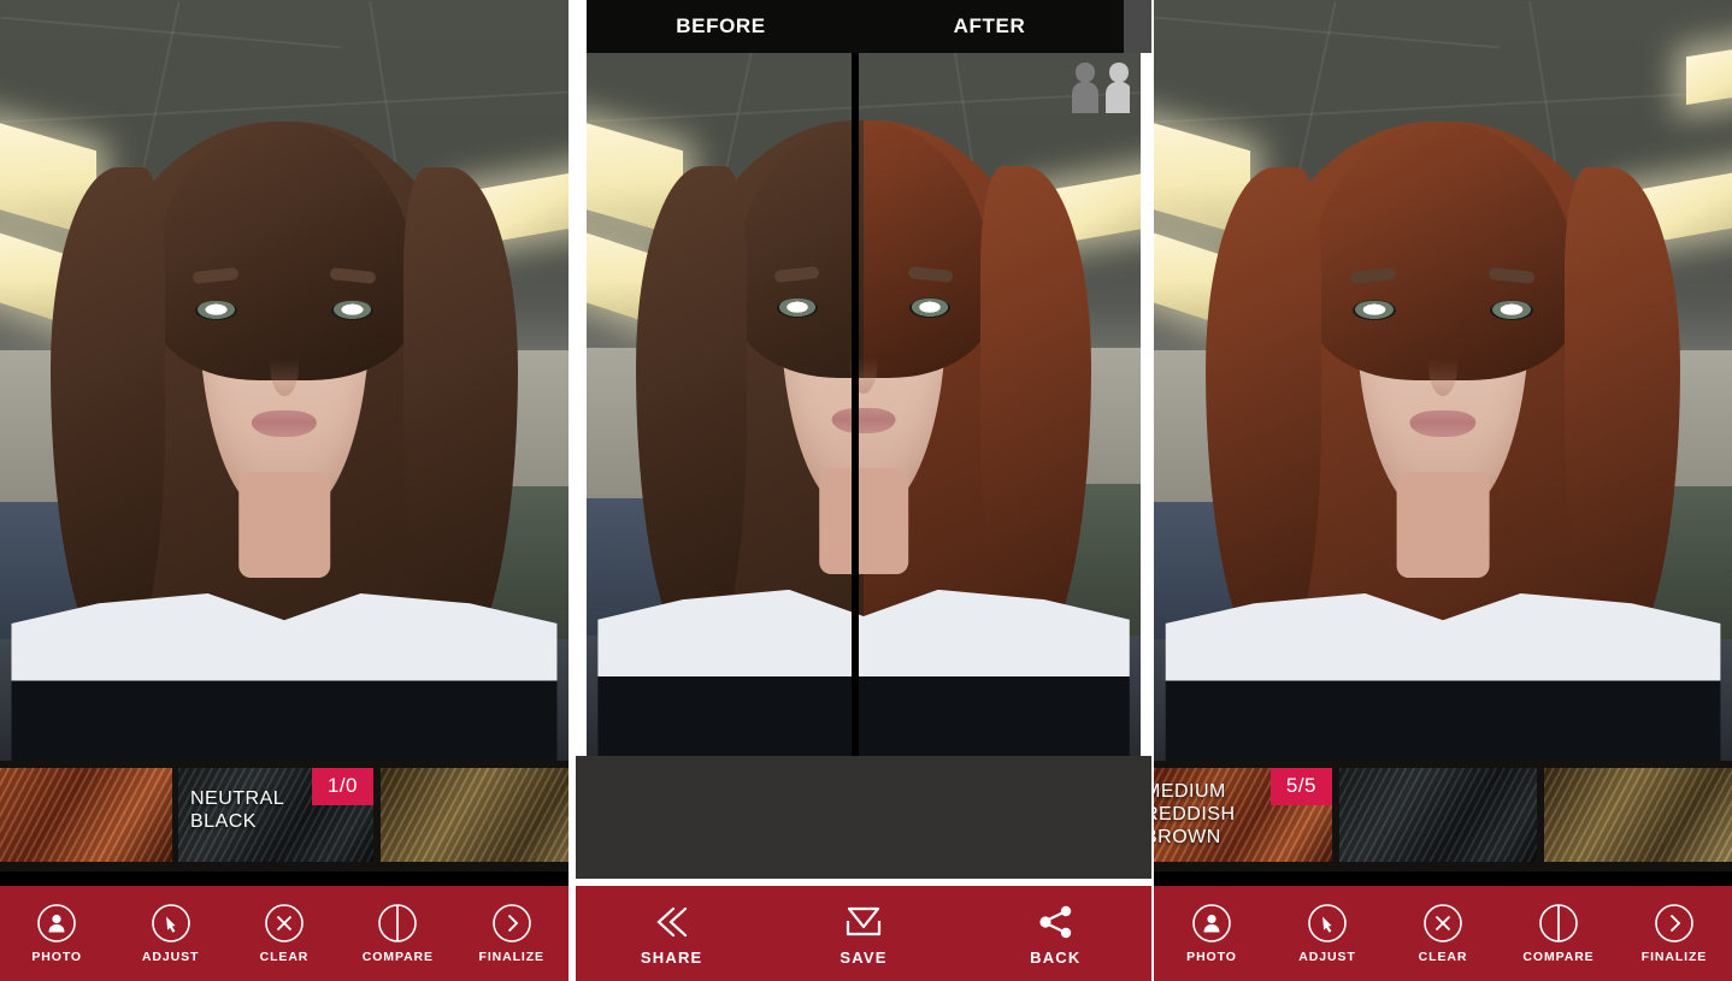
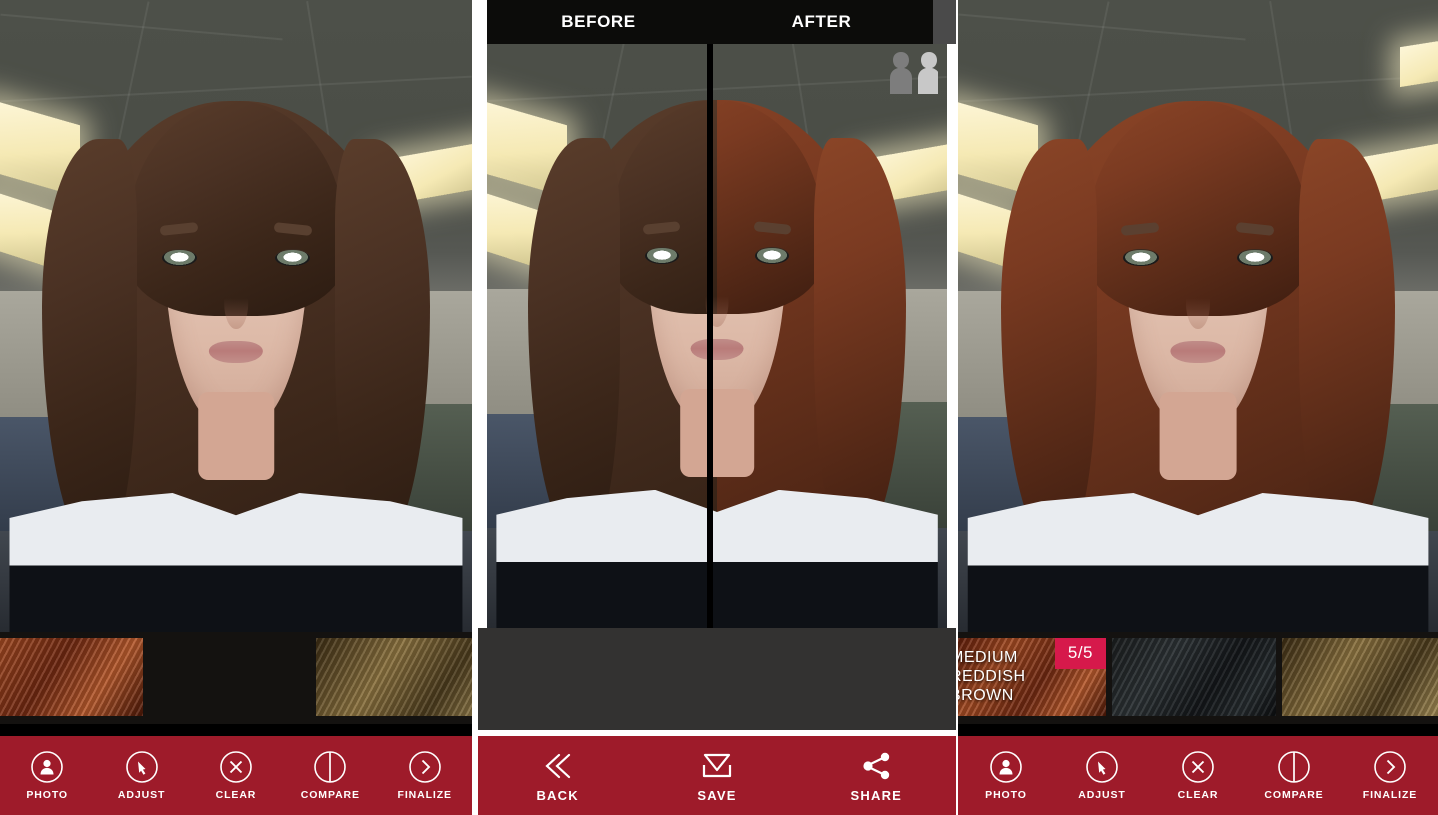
- NEUTRAL
- BLACK
- 1/0
  PHOTO
  ADJUST
  CLEAR
  COMPARE
  FINALIZE
  BEFORE
  AFTER
- SHARE
+ BACK
  SAVE
- BACK
+ SHARE
  EDIUM
  EDDISH
  ROWN
  5/5
  PHOTO
  ADJUST
  CLEAR
  COMPARE
  FINALIZE
